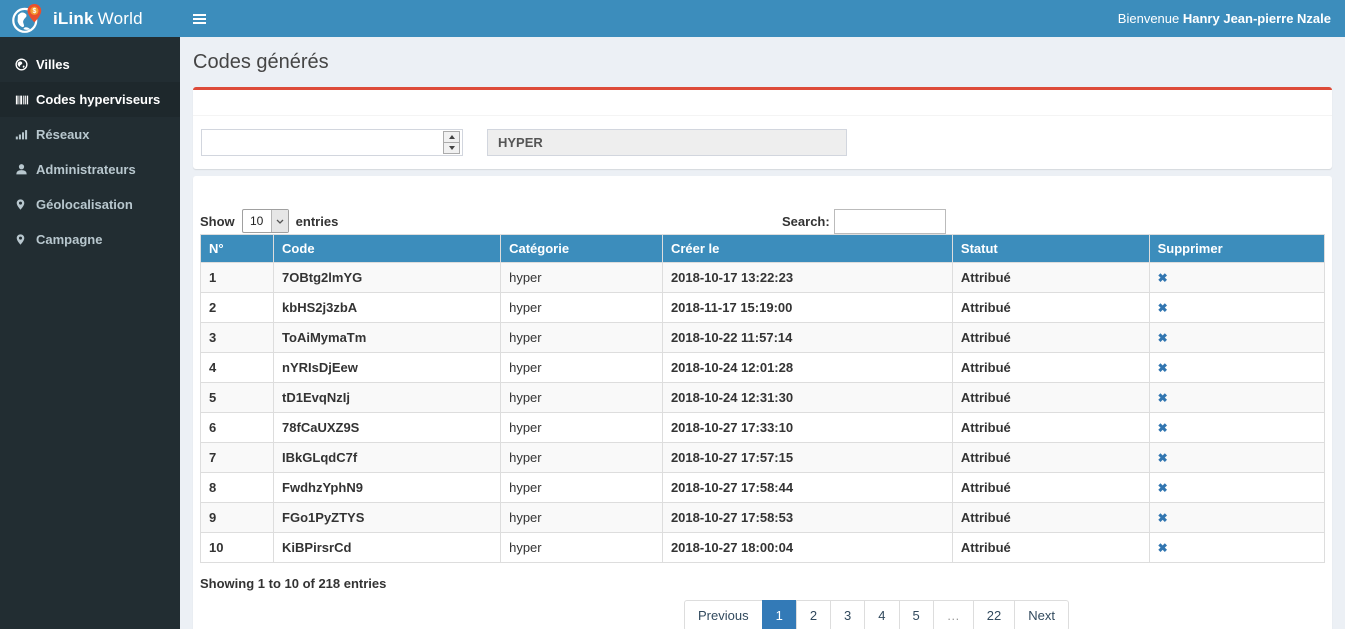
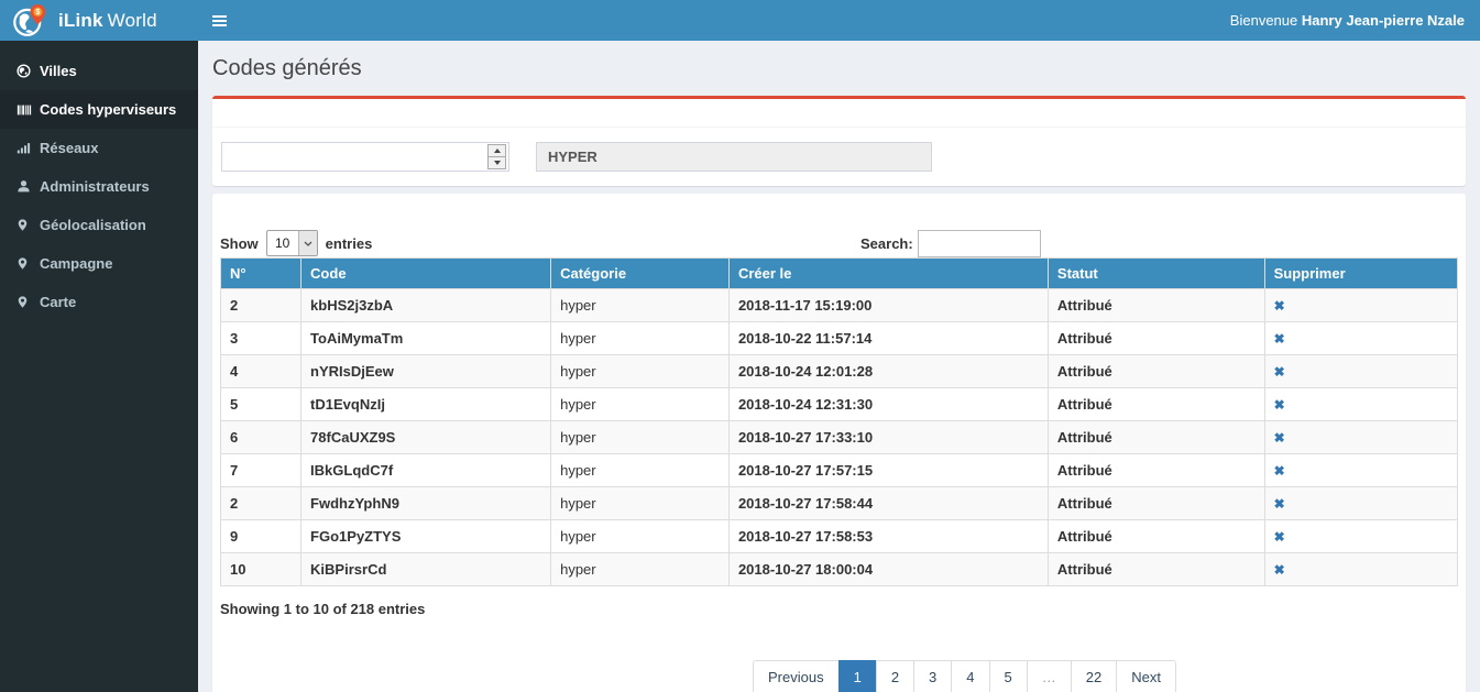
  iLink World
  Villes
  Codes hyperviseurs
  Réseaux
  Administrateurs
  Géolocalisation
  Campagne
+ Carte
  Bienvenue Hanry Jean-pierre Nzale
  Codes générés
  HYPER
  Show
  10
  entries
  Search:
  N°	Code	Catégorie	Créer le	Statut	Supprimer
- 1	7OBtg2lmYG	hyper	2018-10-17 13:22:23	Attribué	✖
  2	kbHS2j3zbA	hyper	2018-11-17 15:19:00	Attribué	✖
  3	ToAiMymaTm	hyper	2018-10-22 11:57:14	Attribué	✖
  4	nYRIsDjEew	hyper	2018-10-24 12:01:28	Attribué	✖
  5	tD1EvqNzIj	hyper	2018-10-24 12:31:30	Attribué	✖
  6	78fCaUXZ9S	hyper	2018-10-27 17:33:10	Attribué	✖
  7	IBkGLqdC7f	hyper	2018-10-27 17:57:15	Attribué	✖
- 8	FwdhzYphN9	hyper	2018-10-27 17:58:44	Attribué	✖
+ 2	FwdhzYphN9	hyper	2018-10-27 17:58:44	Attribué	✖
  9	FGo1PyZTYS	hyper	2018-10-27 17:58:53	Attribué	✖
  10	KiBPirsrCd	hyper	2018-10-27 18:00:04	Attribué	✖
  Showing 1 to 10 of 218 entries
  Previous
  1
  2
  3
  4
  5
  …
  22
  Next
